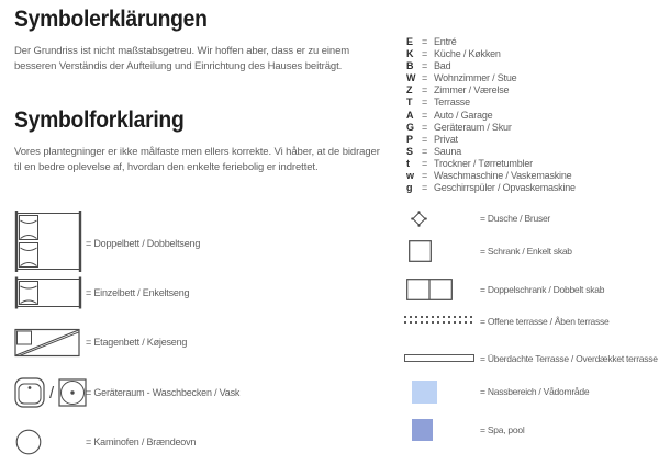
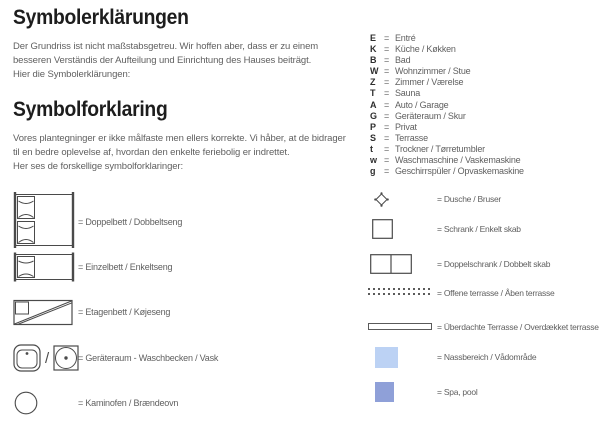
  Symbolerklärungen
  Der Grundriss ist nicht maßstabsgetreu. Wir hoffen aber, dass er zu einem besseren Verständis der Aufteilung und Einrichtung des Hauses beiträgt.
+ Hier die Symbolerklärungen:
  Symbolforklaring
  Vores plantegninger er ikke målfaste men ellers korrekte. Vi håber, at de bidrager til en bedre oplevelse af, hvordan den enkelte feriebolig er indrettet.
+ Her ses de forskellige symbolforklaringer:
  = Doppelbett / Dobbeltseng
  = Einzelbett / Enkeltseng
  = Etagenbett / Køjeseng
  /
  = Geräteraum - Waschbecken / Vask
  = Kaminofen / Brændeovn
  E
  =
  Entré
  K
  =
  Küche / Køkken
  B
  =
  Bad
  W
  =
  Wohnzimmer / Stue
  Z
  =
  Zimmer / Værelse
  T
  =
- Terrasse
+ Sauna
  A
  =
  Auto / Garage
  G
  =
  Geräteraum / Skur
  P
  =
  Privat
  S
  =
- Sauna
+ Terrasse
  t
  =
  Trockner / Tørretumbler
  w
  =
  Waschmaschine / Vaskemaskine
  g
  =
  Geschirrspüler / Opvaskemaskine
  = Dusche / Bruser
  = Schrank / Enkelt skab
  = Doppelschrank / Dobbelt skab
  = Offene terrasse / Åben terrasse
  = Überdachte Terrasse / Overdækket terrasse
  = Nassbereich / Vådområde
  = Spa, pool
